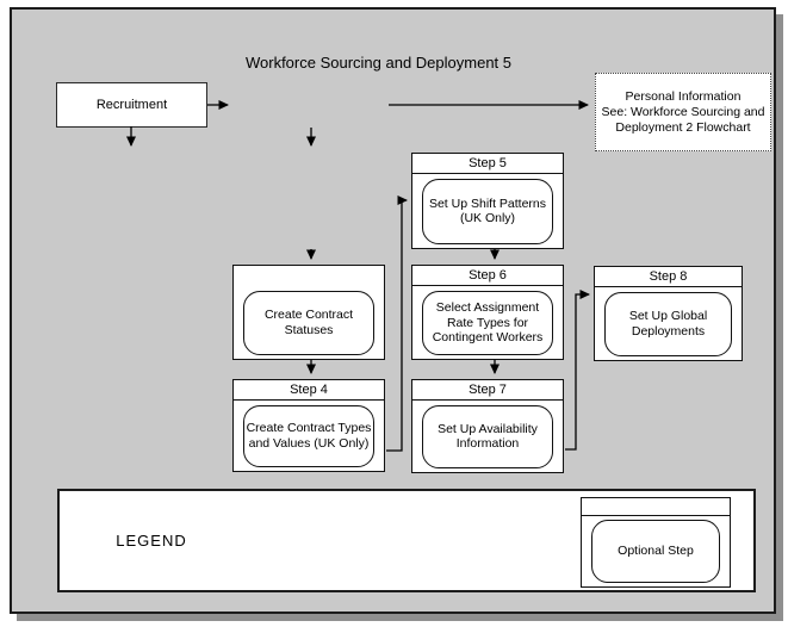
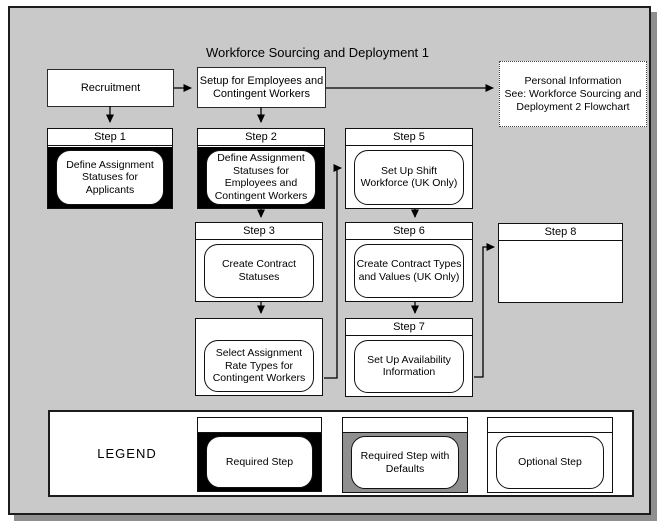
- Workforce Sourcing and Deployment 5
+ Workforce Sourcing and Deployment 1
  Recruitment
+ Setup for Employees and
+ Contingent Workers
  Personal Information
  See: Workforce Sourcing and
  Deployment 2 Flowchart
+ Step 1
+ Define Assignment Statuses for Applicants
+ Step 2
+ Define Assignment Statuses for Employees and Contingent Workers
  Step 5
- Set Up Shift Patterns (UK Only)
+ Set Up Shift Workforce (UK Only)
+ Step 3
  Create Contract Statuses
  Step 6
- Select Assignment Rate Types for Contingent Workers
+ Create Contract Types and Values (UK Only)
  Step 8
- Set Up Global Deployments
- Step 4
- Create Contract Types and Values (UK Only)
+ Select Assignment Rate Types for Contingent Workers
  Step 7
  Set Up Availability Information
  LEGEND
+ Required Step
+ Required Step with Defaults
  Optional Step
